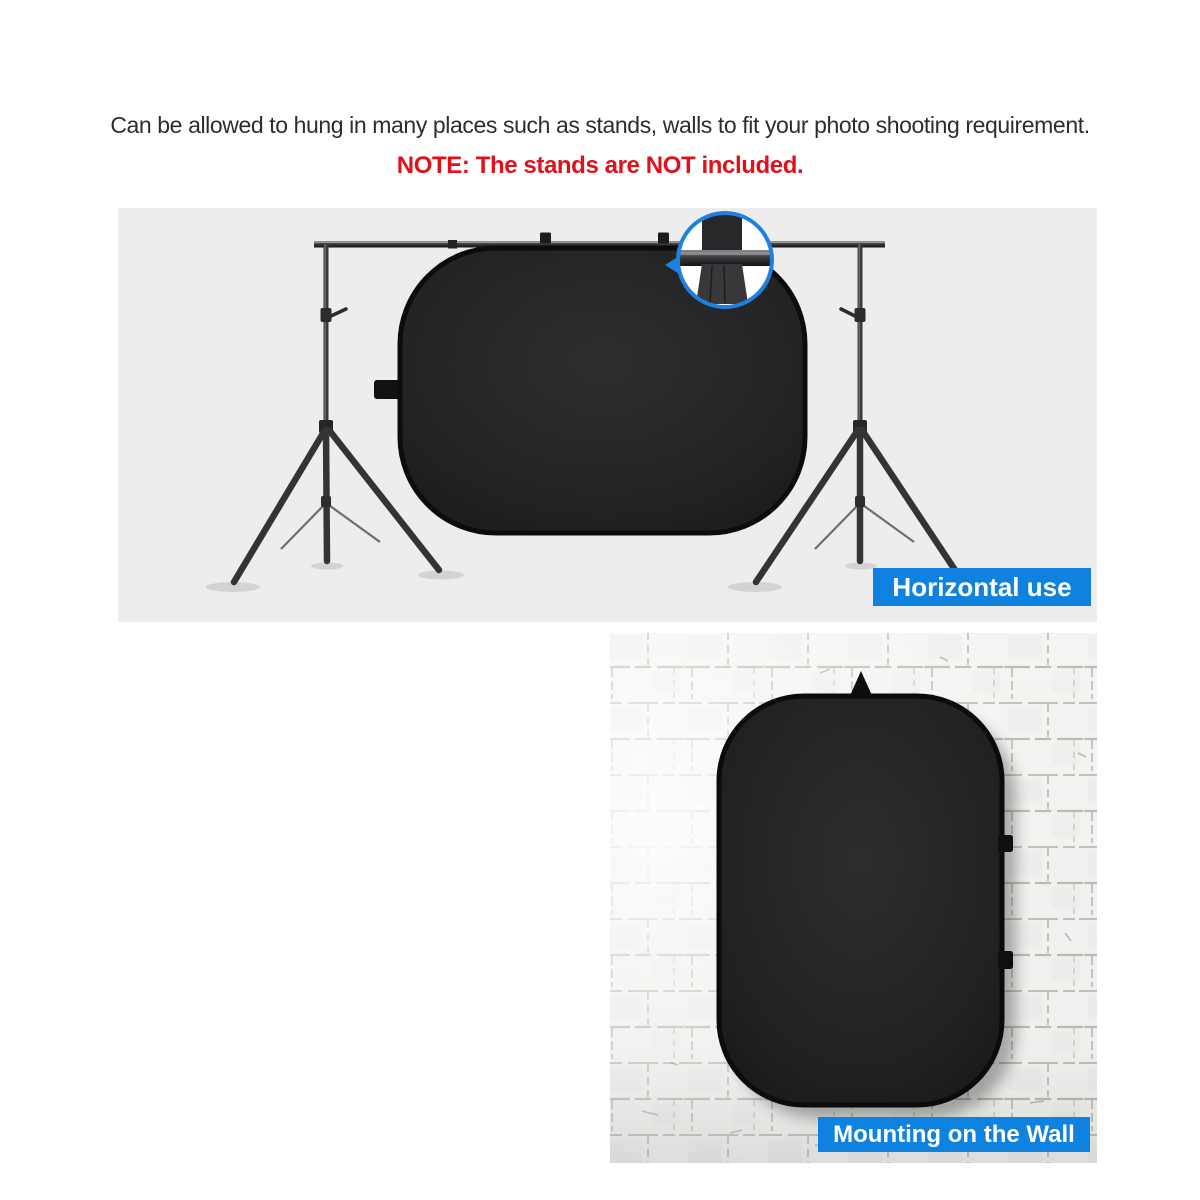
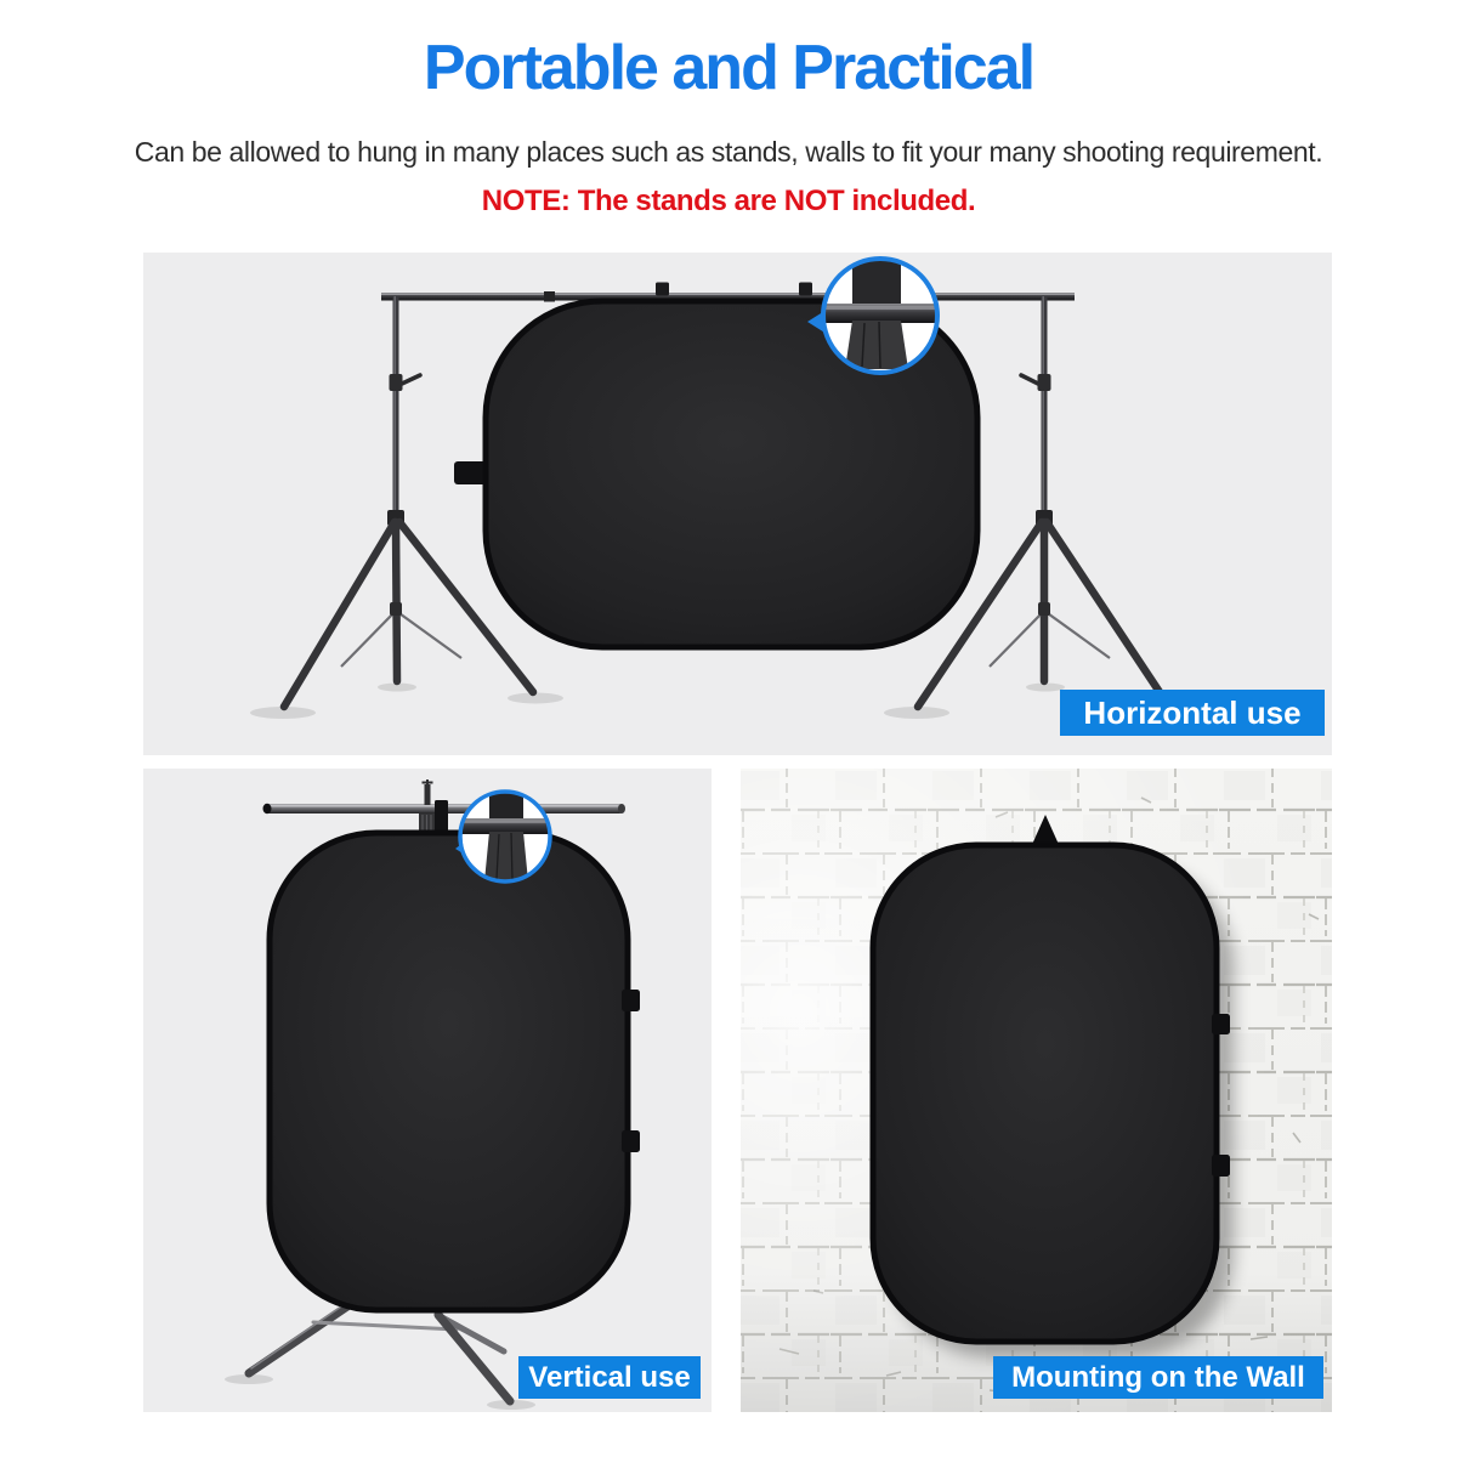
+ Portable and Practical
- Can be allowed to hung in many places such as stands, walls to fit your photo shooting requirement.
+ Can be allowed to hung in many places such as stands, walls to fit your many shooting requirement.
  NOTE: The stands are NOT included.
  Horizontal use
+ Vertical use
  Mounting on the Wall
